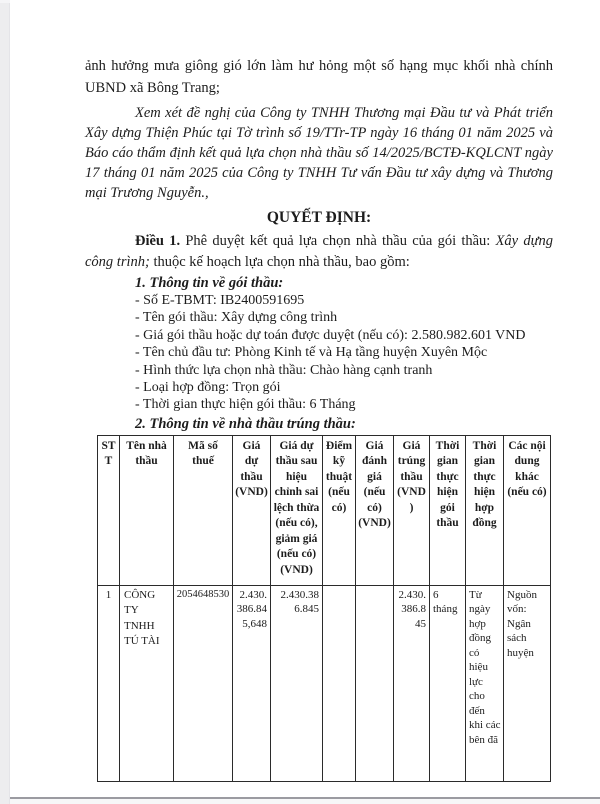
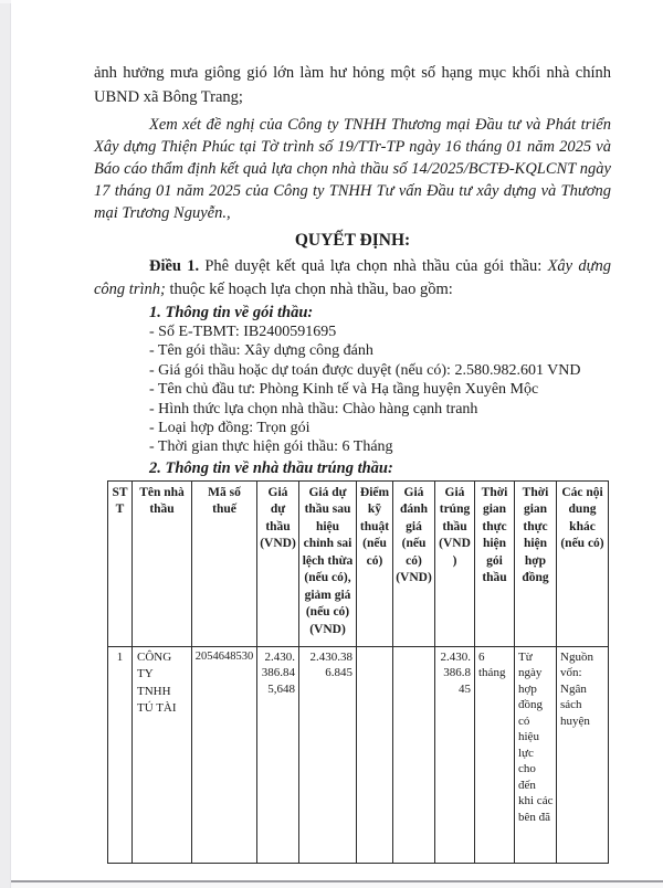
  ảnh hưởng mưa giông gió lớn làm hư hỏng một số hạng mục khối nhà chính UBND xã Bông Trang;
  Xem xét đề nghị của Công ty TNHH Thương mại Đầu tư và Phát triển Xây dựng Thiện Phúc tại Tờ trình số 19/TTr-TP ngày 16 tháng 01 năm 2025 và Báo cáo thẩm định kết quả lựa chọn nhà thầu số 14/2025/BCTĐ-KQLCNT ngày 17 tháng 01 năm 2025 của Công ty TNHH Tư vấn Đầu tư xây dựng và Thương mại Trương Nguyễn.,
  QUYẾT ĐỊNH:
  Điều 1. Phê duyệt kết quả lựa chọn nhà thầu của gói thầu: Xây dựng công trình; thuộc kế hoạch lựa chọn nhà thầu, bao gồm:
  1. Thông tin về gói thầu:
  - Số E-TBMT: IB2400591695
- - Tên gói thầu: Xây dựng công trình
+ - Tên gói thầu: Xây dựng công đánh
  - Giá gói thầu hoặc dự toán được duyệt (nếu có): 2.580.982.601 VND
  - Tên chủ đầu tư: Phòng Kinh tế và Hạ tầng huyện Xuyên Mộc
  - Hình thức lựa chọn nhà thầu: Chào hàng cạnh tranh
  - Loại hợp đồng: Trọn gói
  - Thời gian thực hiện gói thầu: 6 Tháng
  2. Thông tin về nhà thầu trúng thầu:
  STT	Tên nhà thầu	Mã số thuế	Giá dự thầu (VND)	Giá dự thầu sau hiệu chỉnh sai lệch thừa (nếu có), giảm giá (nếu có) (VND)	Điểm kỹ thuật (nếu có)	Giá đánh giá (nếu có) (VND)	Giá trúng thầu (VND)	Thời gian thực hiện gói thầu	Thời gian thực hiện hợp đồng	Các nội dung khác (nếu có)
  1	CÔNG TY TNHH TÚ TÀI	2054648530	2.430.386.845,648	2.430.386.845			2.430.386.845	6 tháng	Từ ngày hợp đồng có hiệu lực cho đến khi các bên đã	Nguồn vốn: Ngân sách huyện
